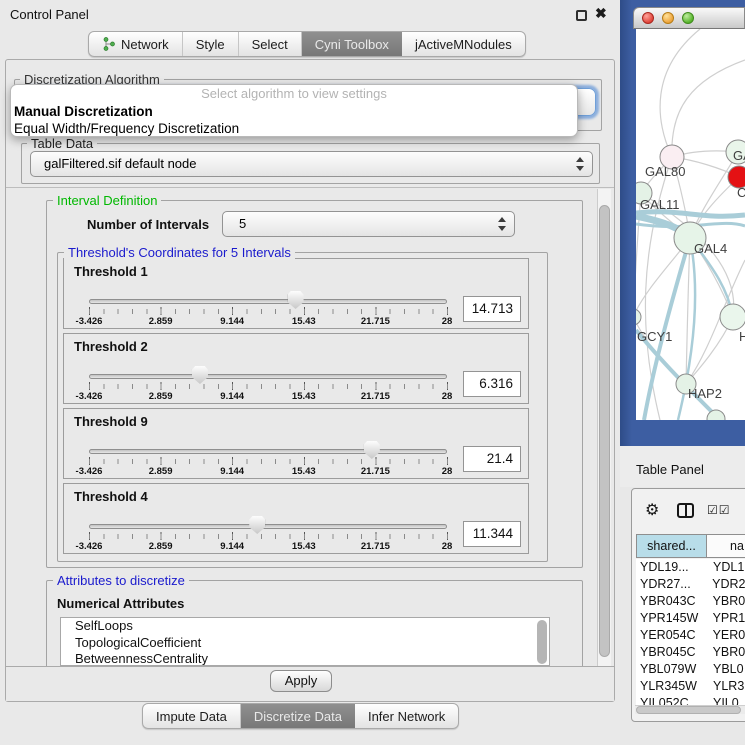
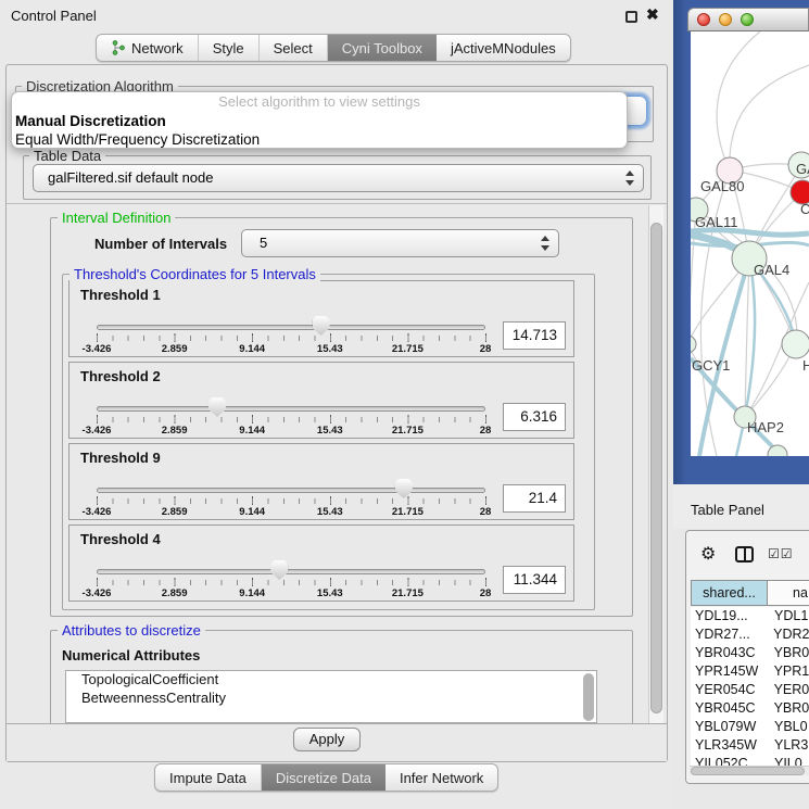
  Control Panel
  ✖
  Network
  Style
  Select
  Cyni Toolbox
  jActiveMNodules
  Discretization Algorithm
  Table Data
  galFiltered.sif default node
  Interval Definition
  Number of Intervals
  5
  Threshold's Coordinates for 5 Intervals
  Threshold 1
  -3.426
  2.859
  9.144
  15.43
  21.715
  28
  14.713
  Threshold 2
  -3.426
  2.859
  9.144
  15.43
  21.715
  28
  6.316
  Threshold 9
  -3.426
  2.859
  9.144
  15.43
  21.715
  28
  21.4
  Threshold 4
  -3.426
  2.859
  9.144
  15.43
  21.715
  28
  11.344
  Attributes to discretize
  Numerical Attributes
- SelfLoops
  TopologicalCoefficient
  BetweennessCentrality
  Apply
  Impute Data
  Discretize Data
  Infer Network
  Select algorithm to view settings
  Manual Discretization
  Equal Width/Frequency Discretization
  GAL80
  C
  GAL11
  GAL4
  GCY1
  H
  HAP2
  Table Panel
  ⚙
  ☑☑
  shared...
  na
  YDL19...
  YDL1
  YDR27...
  YDR2
  YBR043C
  YBR0
  YPR145W
  YPR1
  YER054C
  YER0
  YBR045C
  YBR0
  YBL079W
  YBL0
  YLR345W
  YLR3
  YIL052C
  YIL0
